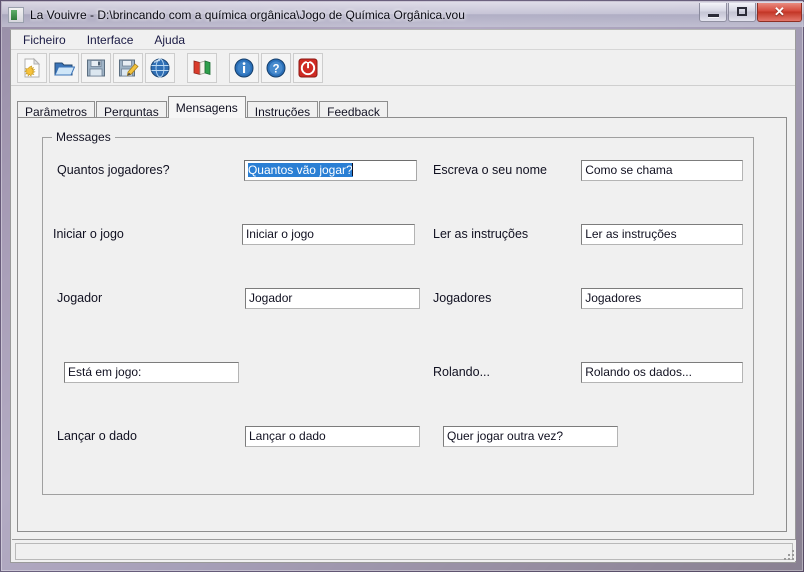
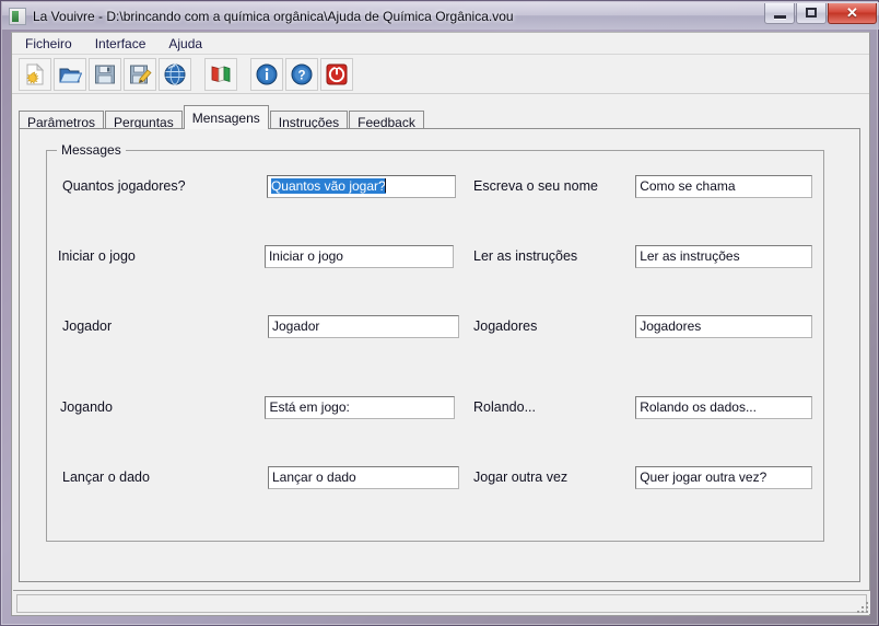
- La Vouivre - D:\brincando com a química orgânica\Jogo de Química Orgânica.vou
+ La Vouivre - D:\brincando com a química orgânica\Ajuda de Química Orgânica.vou
  ✕
  Ficheiro
  Interface
  Ajuda
  ?
  Parâmetros
  Perguntas
  Mensagens
  Instruções
  Feedback
  Messages
  Quantos jogadores?
  Quantos vão jogar?
  Iniciar o jogo
  Iniciar o jogo
  Jogador
  Jogador
+ Jogando
  Está em jogo:
  Lançar o dado
  Lançar o dado
  Escreva o seu nome
  Como se chama
  Ler as instruções
  Ler as instruções
  Jogadores
  Jogadores
  Rolando...
  Rolando os dados...
+ Jogar outra vez
  Quer jogar outra vez?
